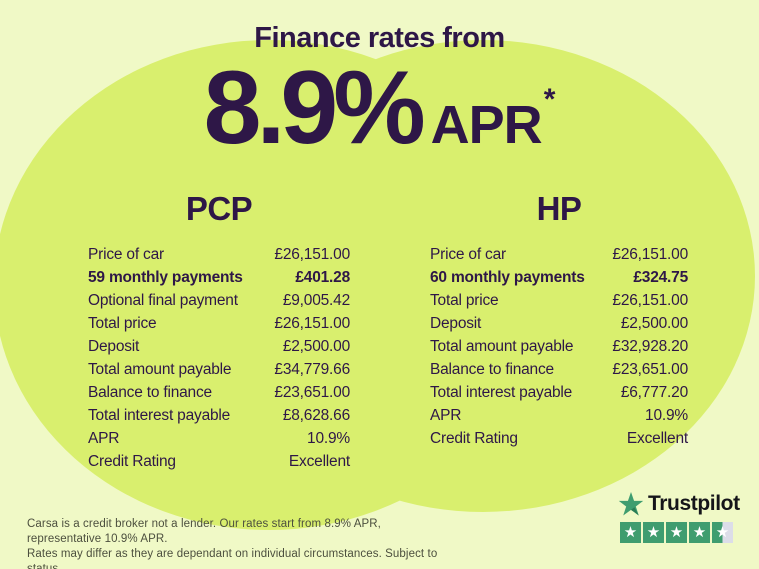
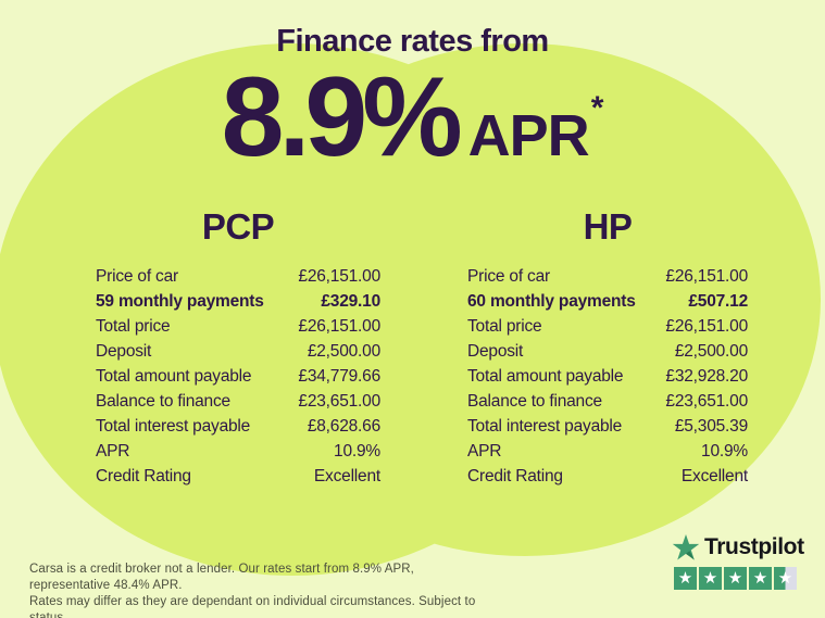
  Finance rates from
  8.9%
  APR
  *
  PCP
  Price of car
  £26,151.00
  59 monthly payments
- £401.28
+ £329.10
- Optional final payment
- £9,005.42
  Total price
  £26,151.00
  Deposit
  £2,500.00
  Total amount payable
  £34,779.66
  Balance to finance
  £23,651.00
  Total interest payable
  £8,628.66
  APR
  10.9%
  Credit Rating
  Excellent
  HP
  Price of car
  £26,151.00
  60 monthly payments
- £324.75
+ £507.12
  Total price
  £26,151.00
  Deposit
  £2,500.00
  Total amount payable
  £32,928.20
  Balance to finance
  £23,651.00
  Total interest payable
- £6,777.20
+ £5,305.39
  APR
  10.9%
  Credit Rating
  Excellent
- Carsa is a credit broker not a lender. Our rates start from 8.9% APR, representative 10.9% APR.
+ Carsa is a credit broker not a lender. Our rates start from 8.9% APR, representative 48.4% APR.
  Rates may differ as they are dependant on individual circumstances. Subject to
  Trustpilot
  ★
  ★
  ★
  ★
  ★
